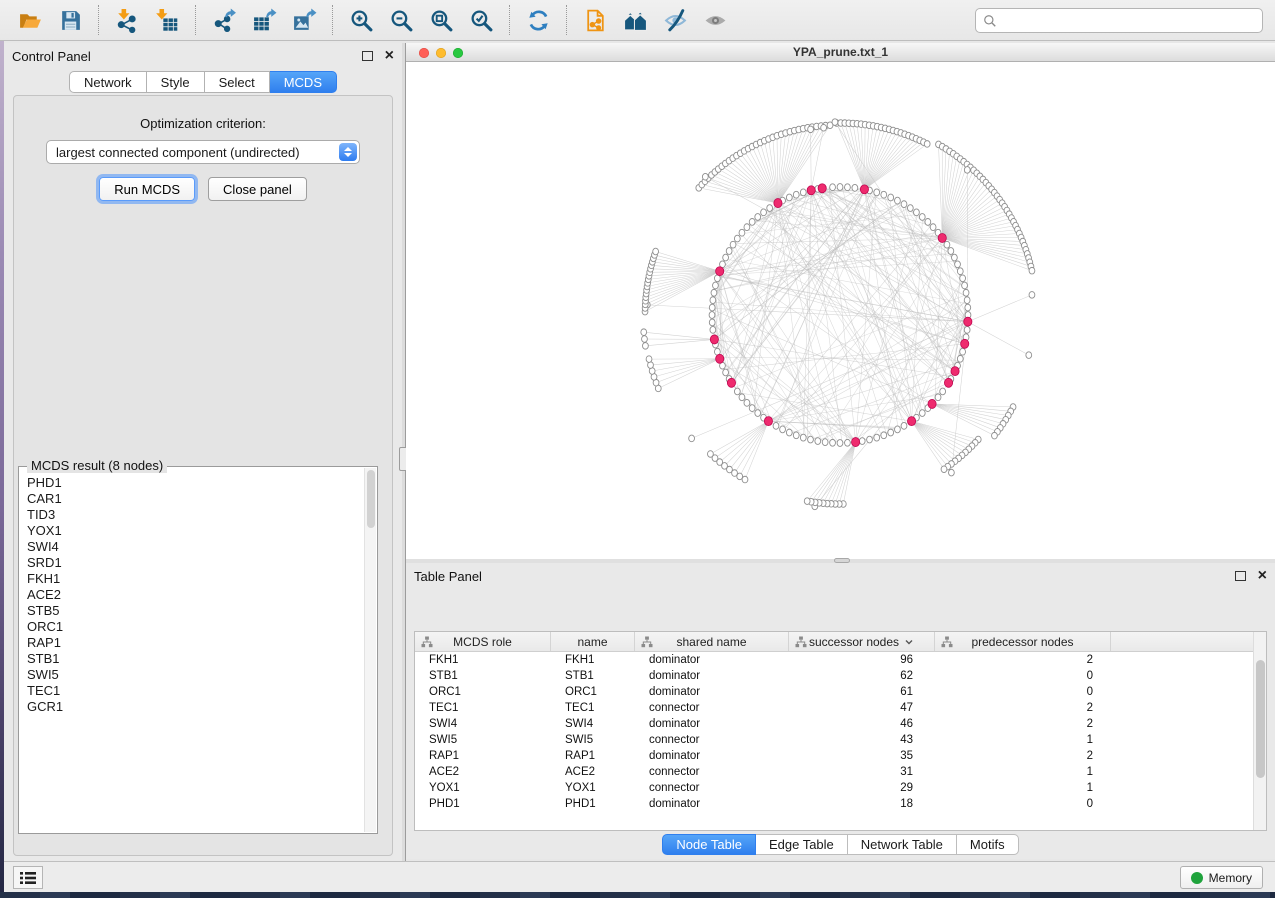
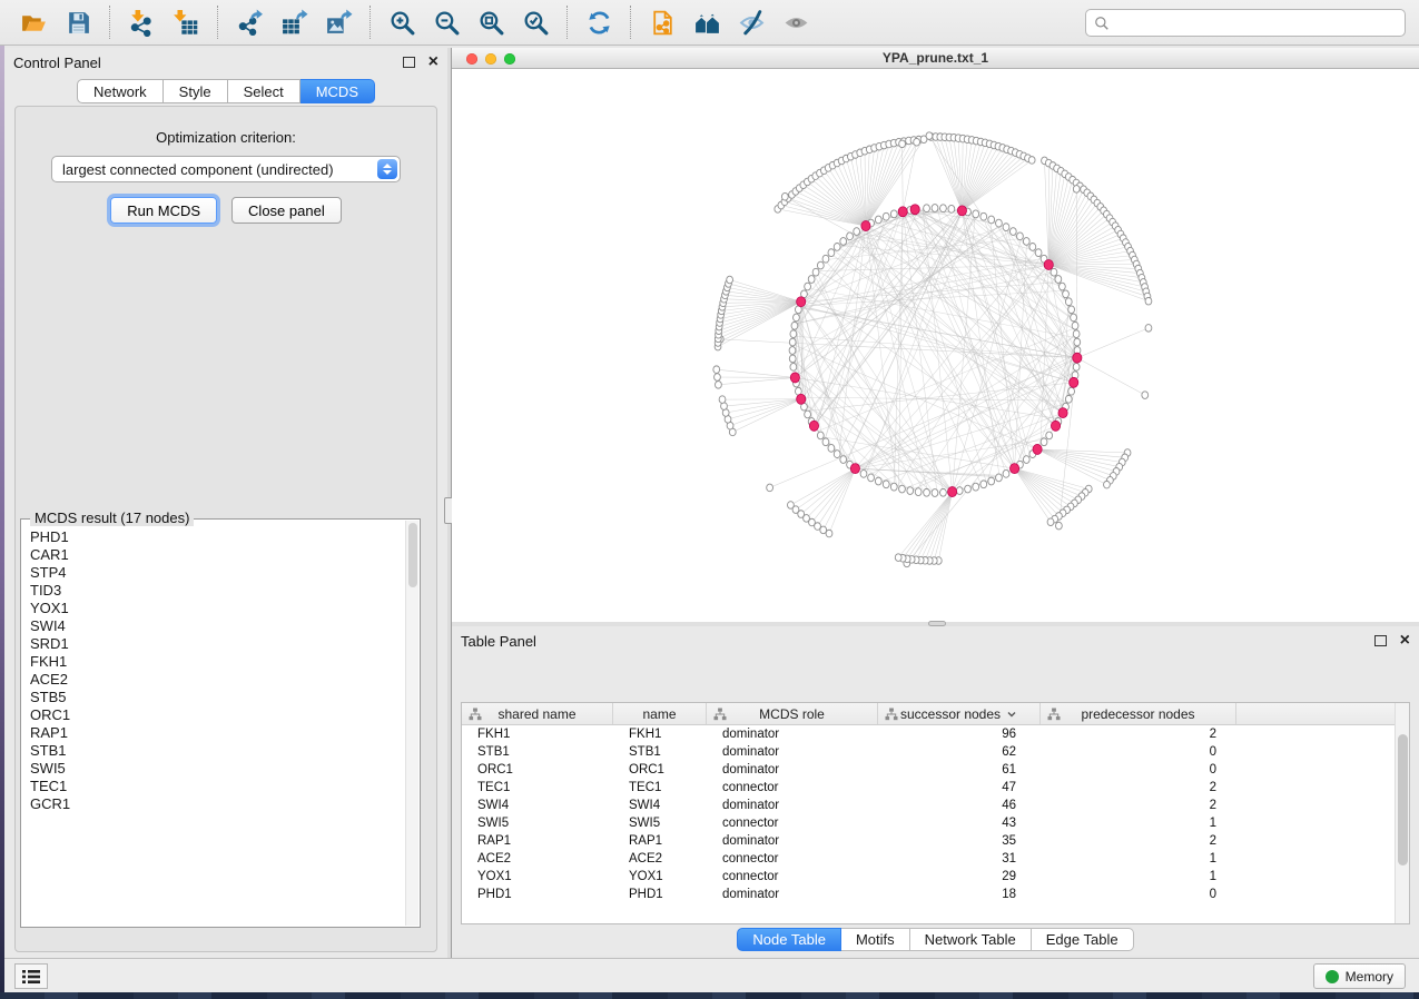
  Control Panel
  ×
  Network
  Style
  Select
  MCDS
  Optimization criterion:
  largest connected component (undirected)
  Run MCDS
  Close panel
- MCDS result (8 nodes)
+ MCDS result (17 nodes)
  PHD1
  CAR1
+ STP4
  TID3
  YOX1
  SWI4
  SRD1
  FKH1
  ACE2
  STB5
  ORC1
  RAP1
  STB1
  SWI5
  TEC1
  GCR1
  YPA_prune.txt_1
  Table Panel
  ×
- MCDS role
+ shared name
  name
- shared name
+ MCDS role
  successor nodes
  predecessor nodes
  FKH1
  FKH1
  dominator
  96
  2
  STB1
  STB1
  dominator
  62
  0
  ORC1
  ORC1
  dominator
  61
  0
  TEC1
  TEC1
  connector
  47
  2
  SWI4
  SWI4
  dominator
  46
  2
  SWI5
  SWI5
  connector
  43
  1
  RAP1
  RAP1
  dominator
  35
  2
  ACE2
  ACE2
  connector
  31
  1
  YOX1
  YOX1
  connector
  29
  1
  PHD1
  PHD1
  dominator
  18
  0
  Node Table
- Edge Table
+ Motifs
  Network Table
- Motifs
+ Edge Table
  Memory
